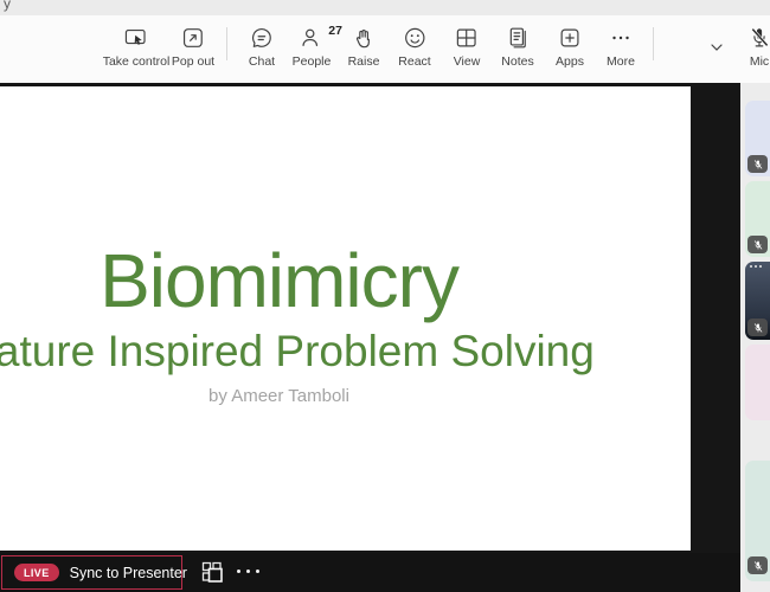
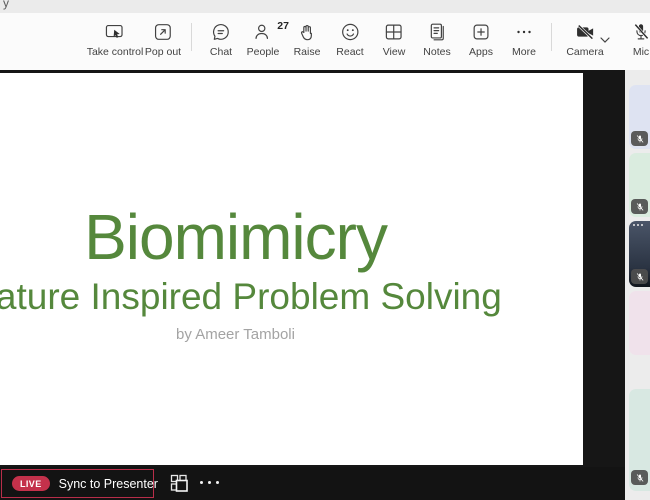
  y
  Take control
  Pop out
  Chat
  27
  People
  Raise
  React
  View
  Notes
  Apps
  More
+ Camera
  Mic
  Biomimicry
  ature Inspired Problem Solving
  by Ameer Tamboli
  LIVE
  Sync to Presenter
